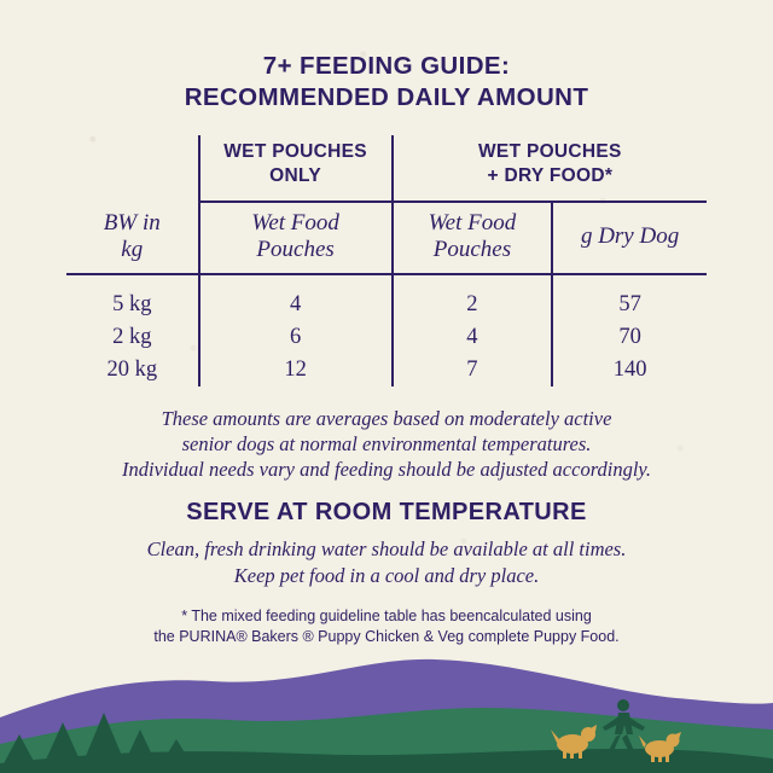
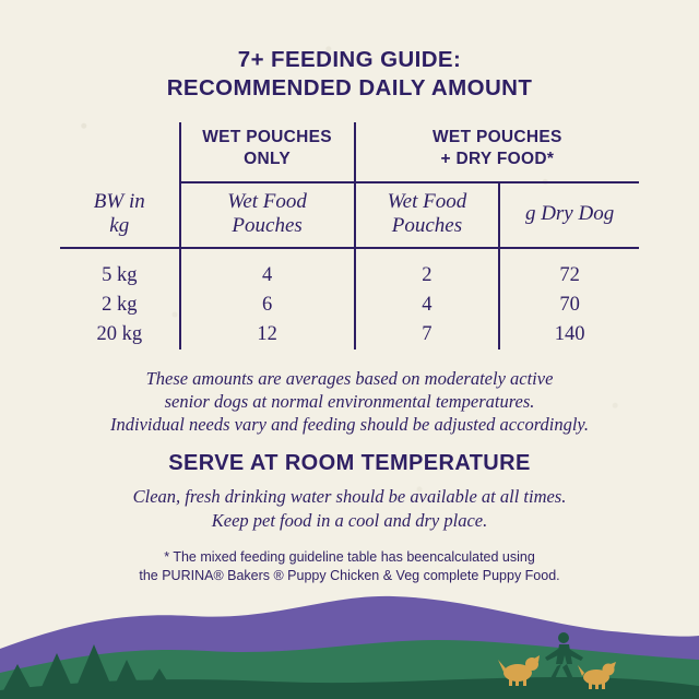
  7+ FEEDING GUIDE:
  RECOMMENDED DAILY AMOUNT
  	WET POUCHES ONLY	WET POUCHES + DRY FOOD*
  BW in kg	Wet Food Pouches	Wet Food Pouches	g Dry Dog
- 5 kg	4	2	57
+ 5 kg	4	2	72
  2 kg	6	4	70
  20 kg	12	7	140
  These amounts are averages based on moderately active
  senior dogs at normal environmental temperatures.
  Individual needs vary and feeding should be adjusted accordingly.
  SERVE AT ROOM TEMPERATURE
  Clean, fresh drinking water should be available at all times.
  Keep pet food in a cool and dry place.
  * The mixed feeding guideline table has beencalculated using
  the PURINA® Bakers ® Puppy Chicken & Veg complete Puppy Food.
